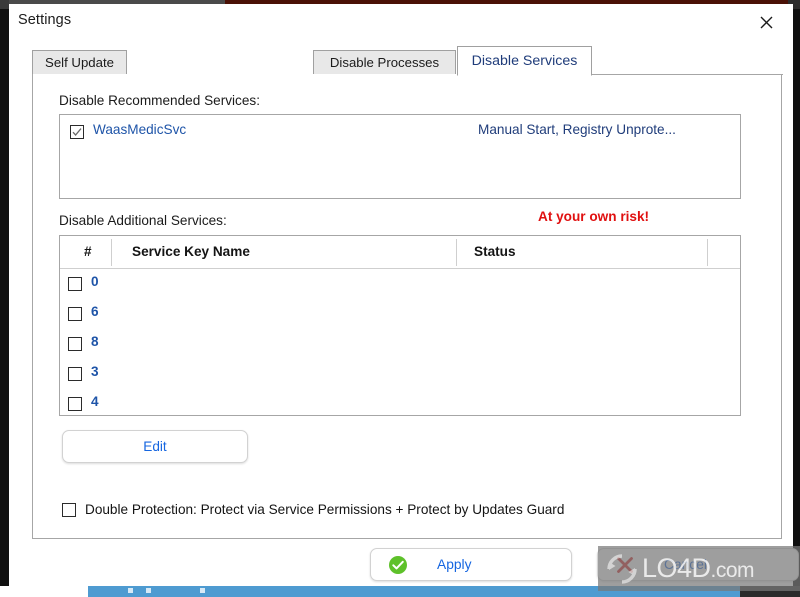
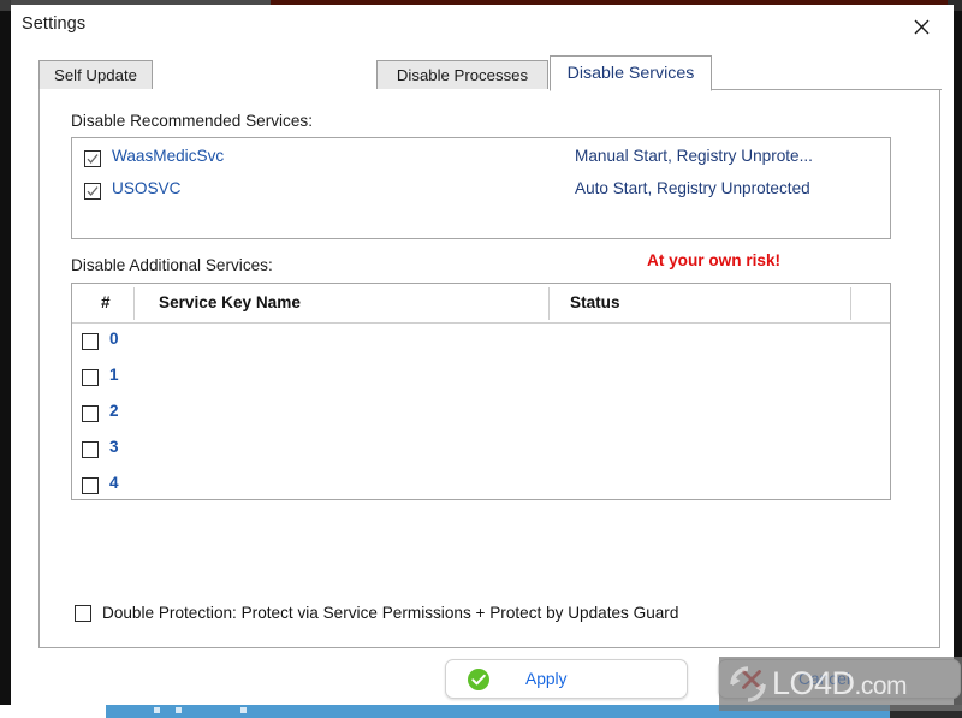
  Settings
  Self Update
  Disable Processes
  Disable Services
  Disable Recommended Services:
  WaasMedicSvc
  Manual Start, Registry Unprote...
+ USOSVC
+ Auto Start, Registry Unprotected
  Disable Additional Services:
  At your own risk!
  #
  Service Key Name
  Status
  0
- 6
+ 1
- 8
+ 2
  3
  4
- Edit
  Double Protection: Protect via Service Permissions + Protect by Updates Guard
  Apply
  Cancel
  LO4D.com
